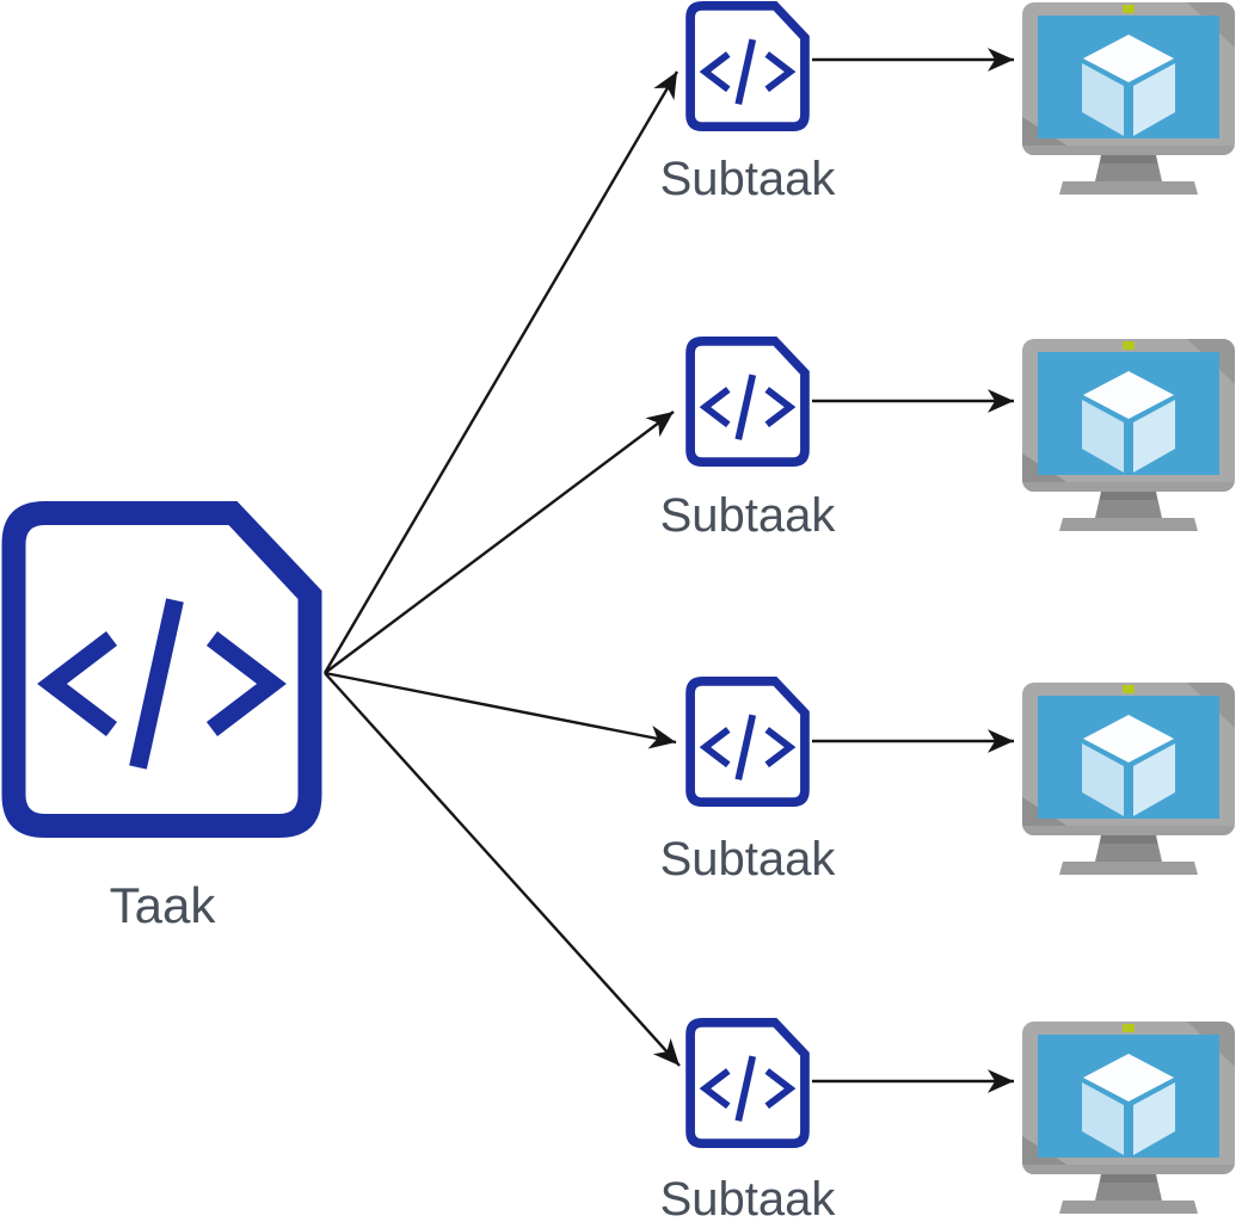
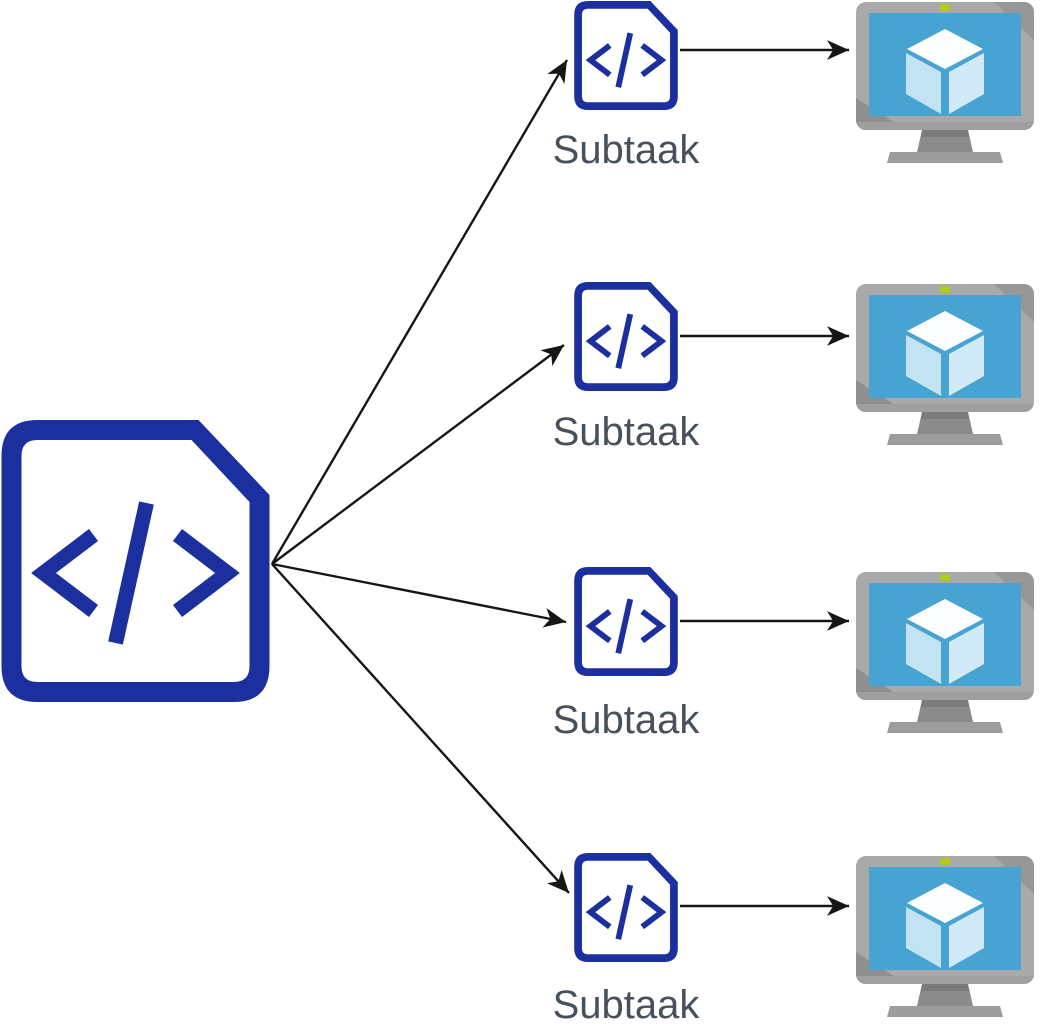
- Taak
  Subtaak
  Subtaak
  Subtaak
  Subtaak
